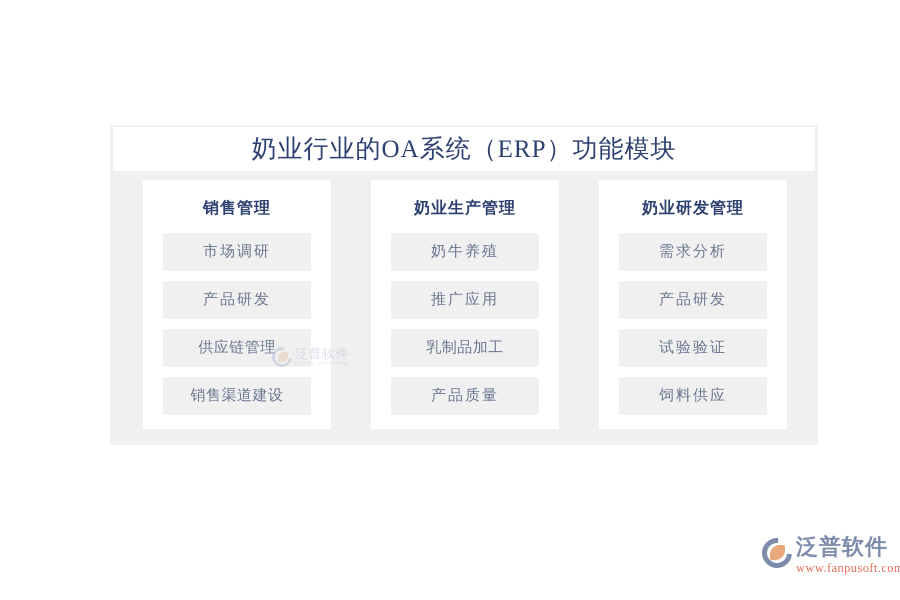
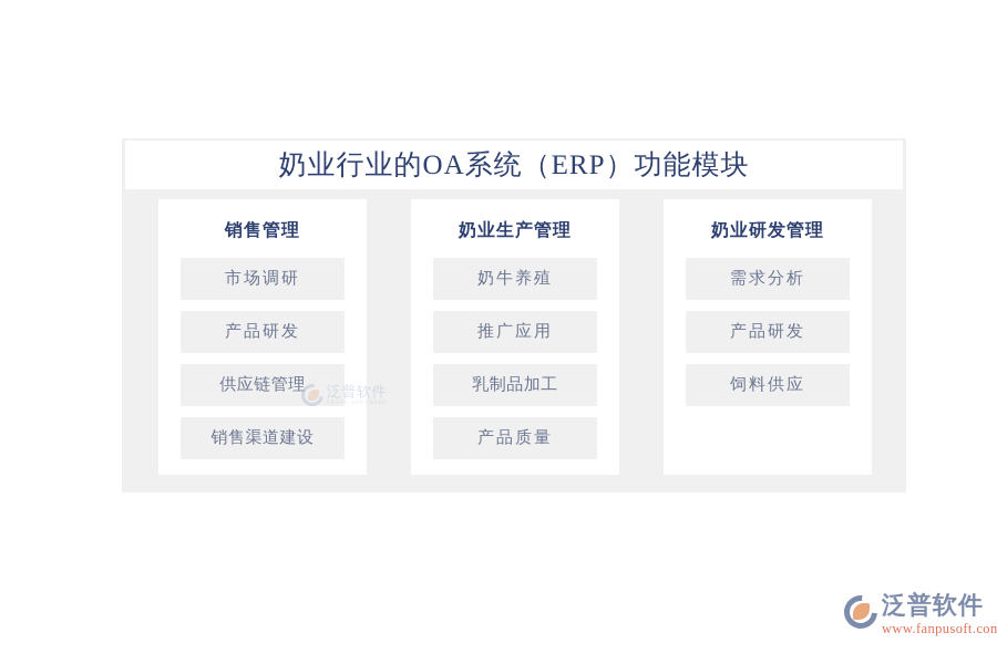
  奶业行业的OA系统（ERP）功能模块
  销售管理
  市场调研
  产品研发
  供应链管理
  销售渠道建设
  奶业生产管理
  奶牛养殖
  推广应用
  乳制品加工
  产品质量
  奶业研发管理
  需求分析
  产品研发
- 试验验证
  饲料供应
  泛普软件
  泛普软件
  www.fanpusoft.com
